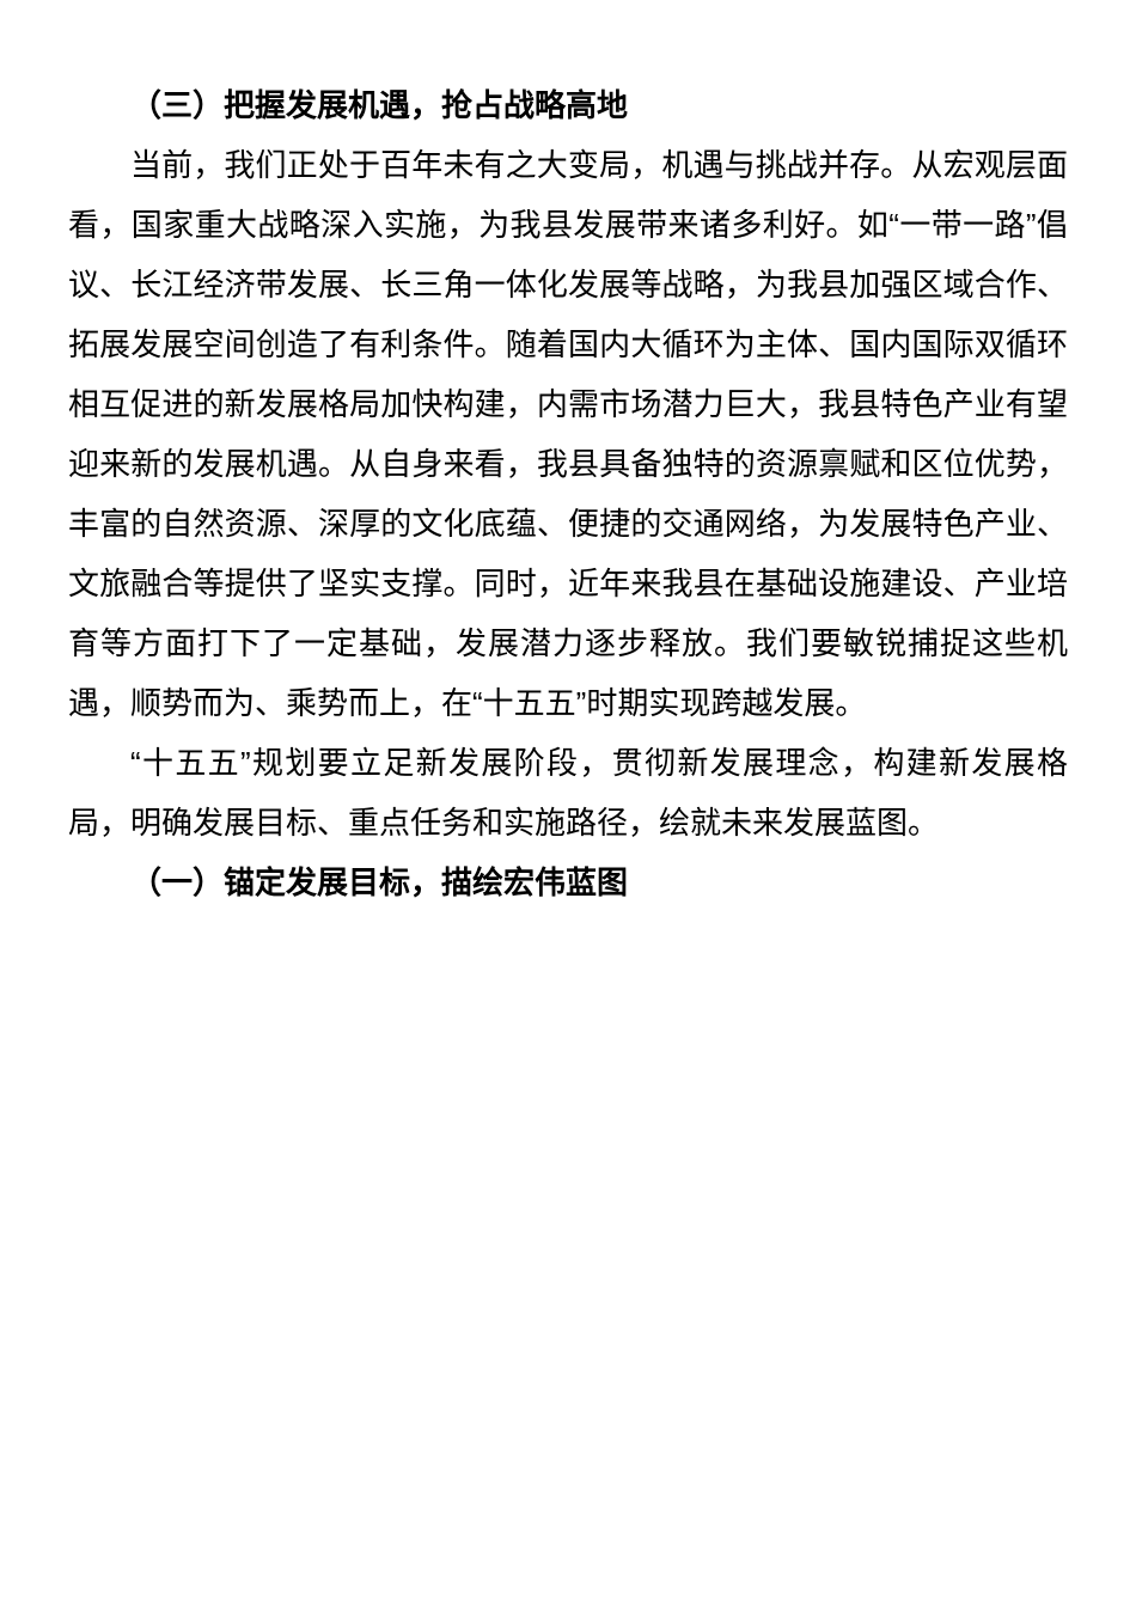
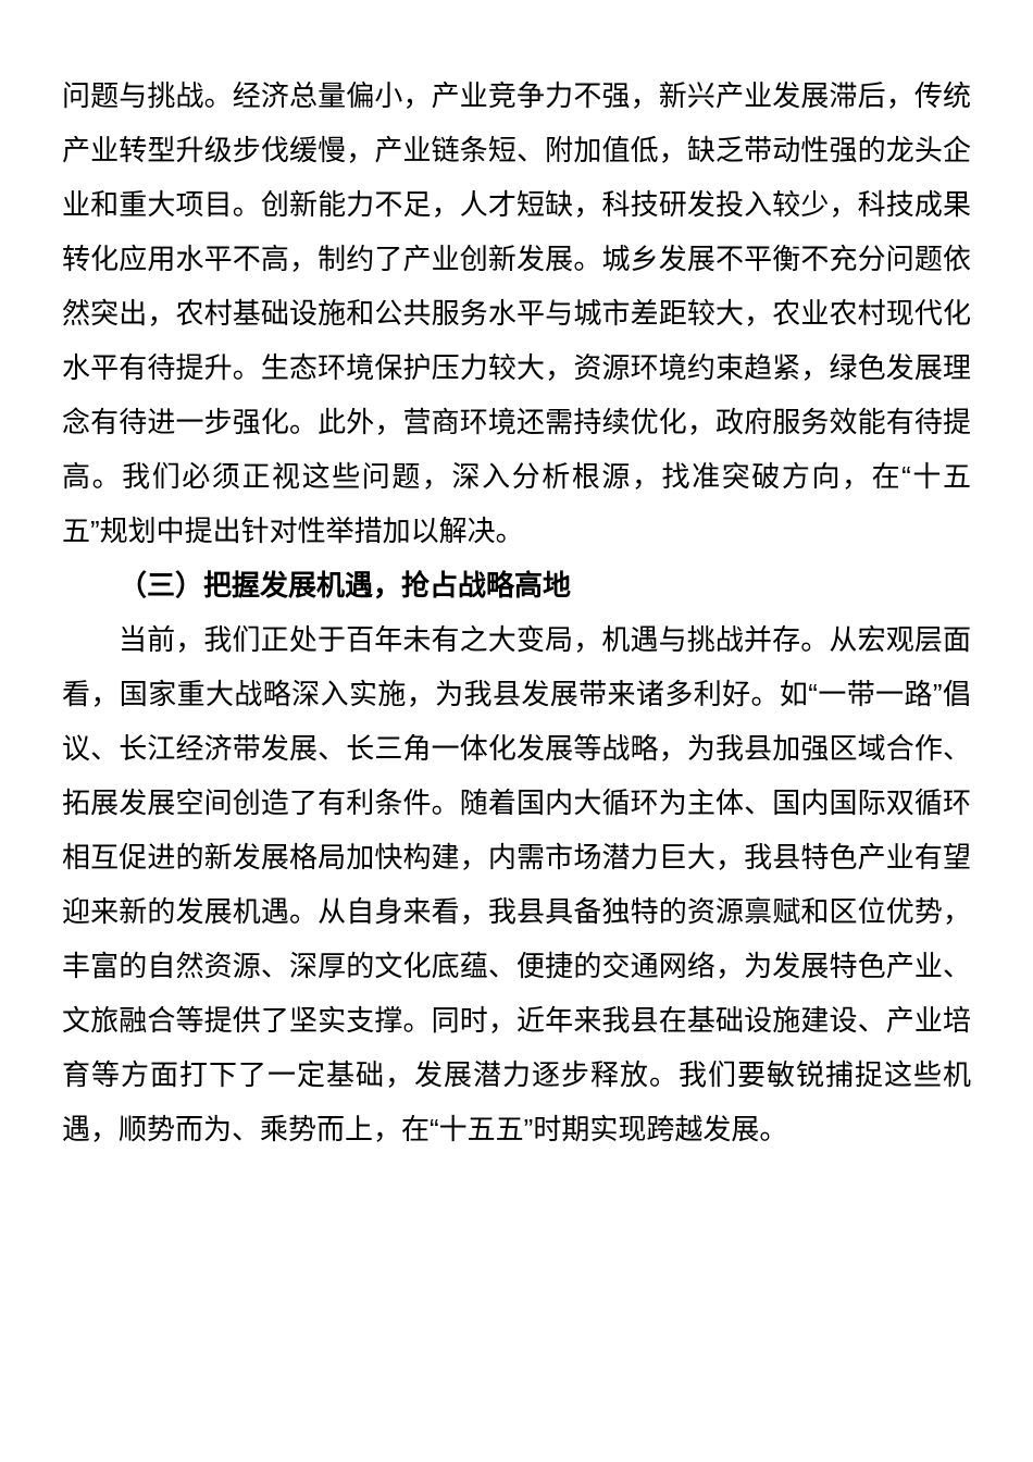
+ 问题与挑战。经济总量偏小，产业竞争力不强，新兴产业发展滞后，传统产业转型升级步伐缓慢，产业链条短、附加值低，缺乏带动性强的龙头企业和重大项目。创新能力不足，人才短缺，科技研发投入较少，科技成果转化应用水平不高，制约了产业创新发展。城乡发展不平衡不充分问题依然突出，农村基础设施和公共服务水平与城市差距较大，农业农村现代化水平有待提升。生态环境保护压力较大，资源环境约束趋紧，绿色发展理念有待进一步强化。此外，营商环境还需持续优化，政府服务效能有待提高。我们必须正视这些问题，深入分析根源，找准突破方向，在“十五五”规划中提出针对性举措加以解决。
  （三）把握发展机遇，抢占战略高地
  当前，我们正处于百年未有之大变局，机遇与挑战并存。从宏观层面看，国家重大战略深入实施，为我县发展带来诸多利好。如“一带一路”倡议、长江经济带发展、长三角一体化发展等战略，为我县加强区域合作、拓展发展空间创造了有利条件。随着国内大循环为主体、国内国际双循环相互促进的新发展格局加快构建，内需市场潜力巨大，我县特色产业有望迎来新的发展机遇。从自身来看，我县具备独特的资源禀赋和区位优势，丰富的自然资源、深厚的文化底蕴、便捷的交通网络，为发展特色产业、文旅融合等提供了坚实支撑。同时，近年来我县在基础设施建设、产业培育等方面打下了一定基础，发展潜力逐步释放。我们要敏锐捕捉这些机遇，顺势而为、乘势而上，在“十五五”时期实现跨越发展。
- “十五五”规划要立足新发展阶段，贯彻新发展理念，构建新发展格局，明确发展目标、重点任务和实施路径，绘就未来发展蓝图。
- （一）锚定发展目标，描绘宏伟蓝图
